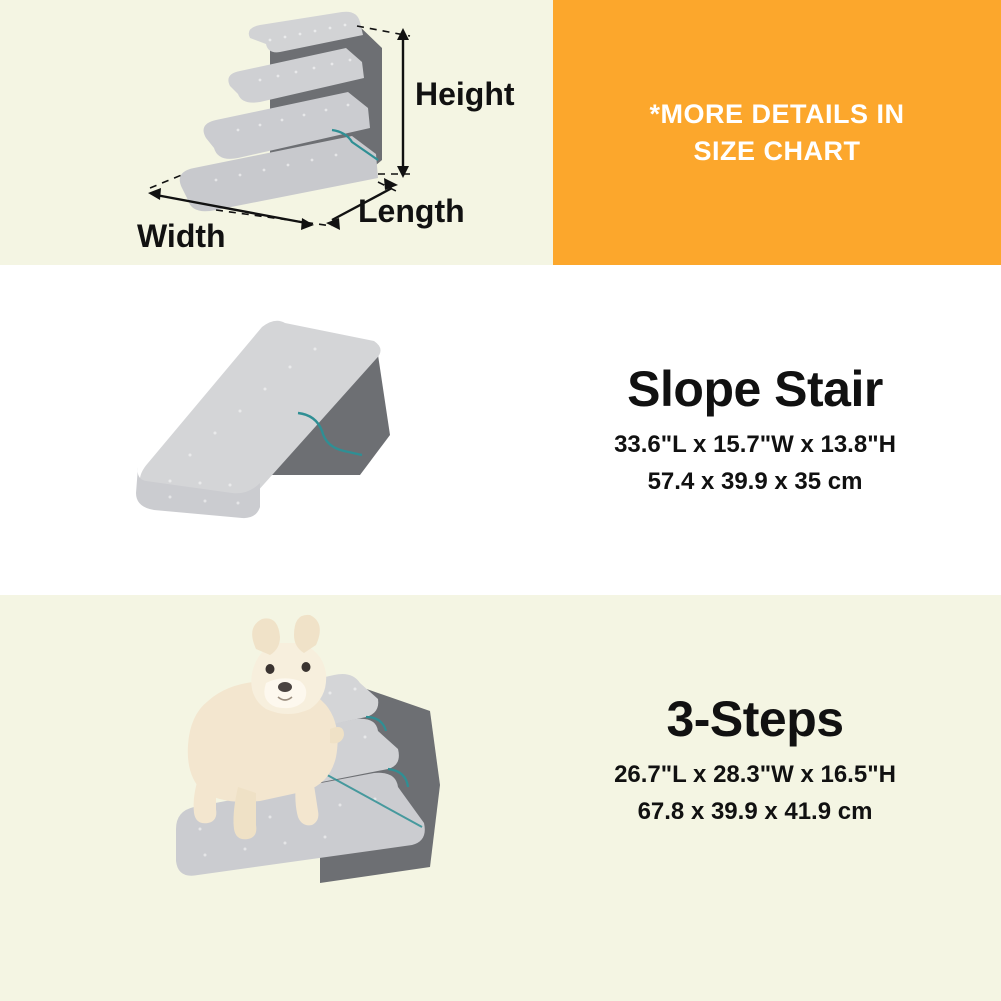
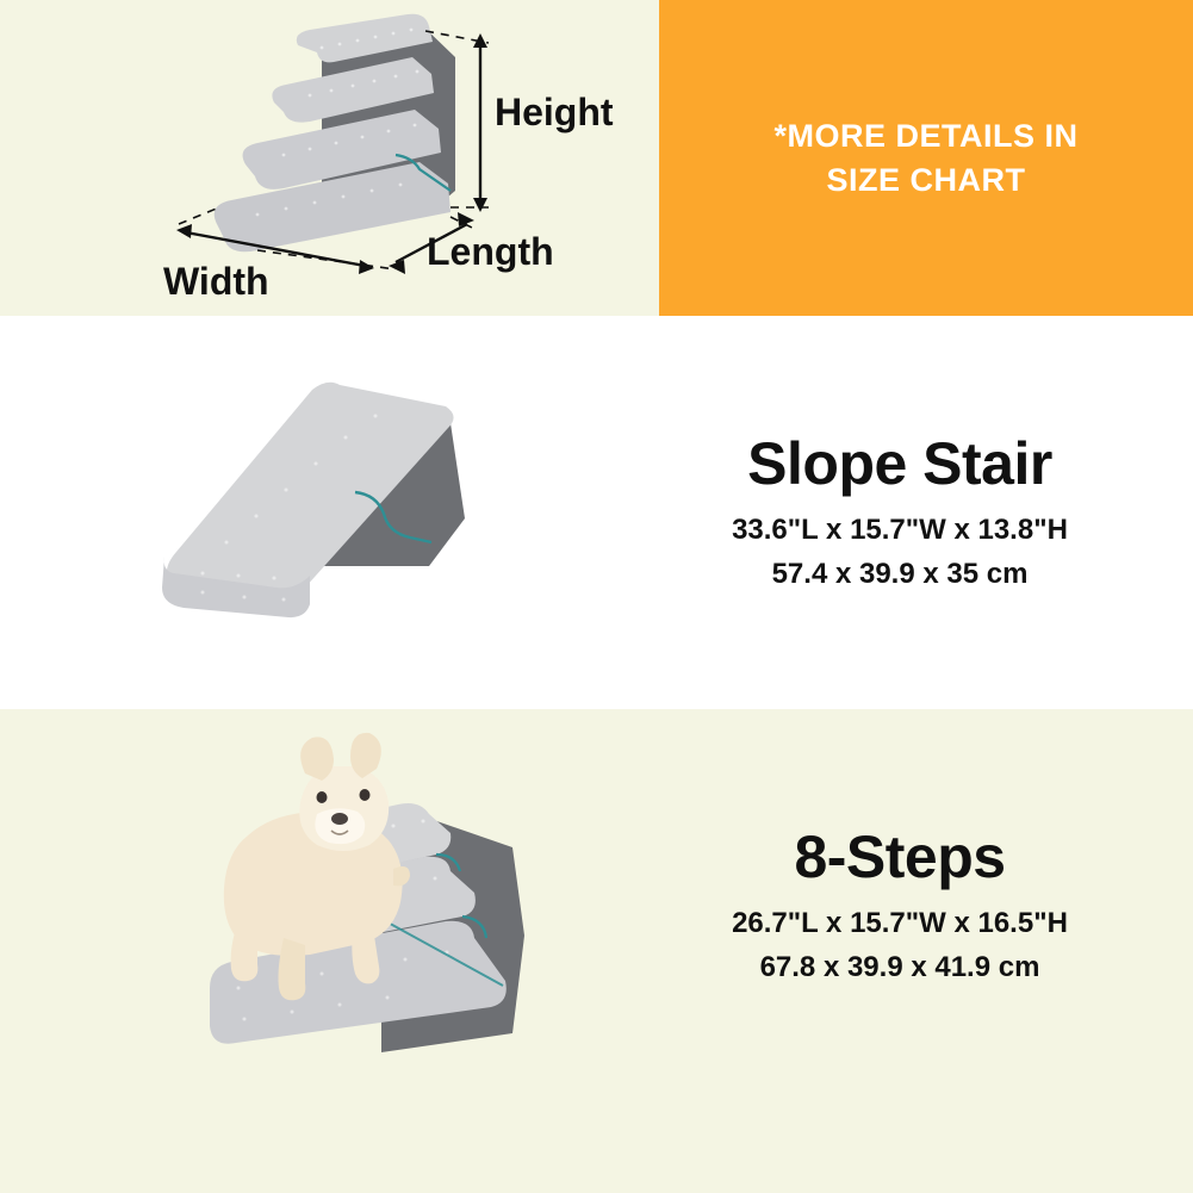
  Height
  Length
  Width
  *MORE DETAILS IN
  SIZE CHART
  Slope Stair
  33.6"L x 15.7"W x 13.8"H
  57.4 x 39.9 x 35 cm
- 3-Steps
+ 8-Steps
- 26.7"L x 28.3"W x 16.5"H
+ 26.7"L x 15.7"W x 16.5"H
  67.8 x 39.9 x 41.9 cm
